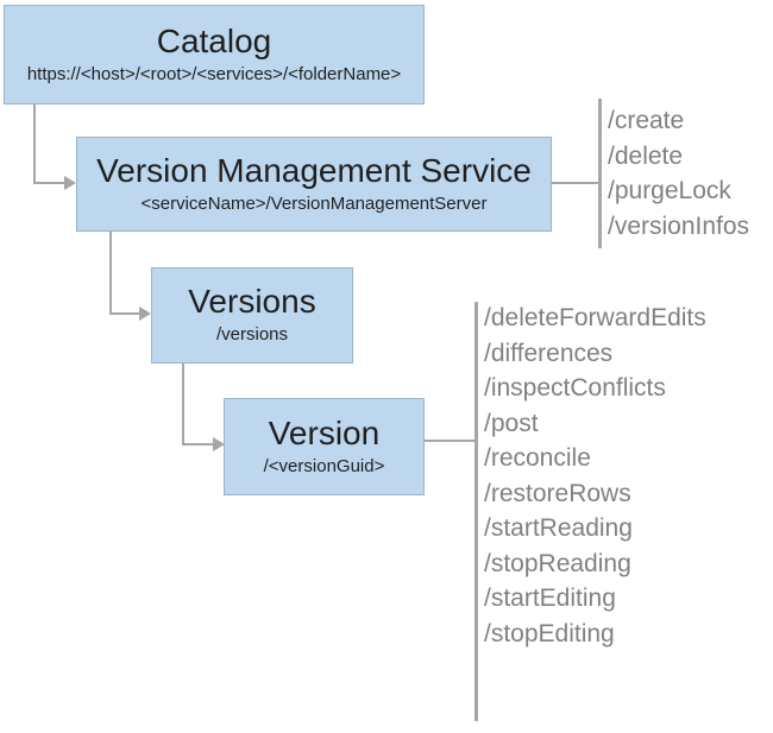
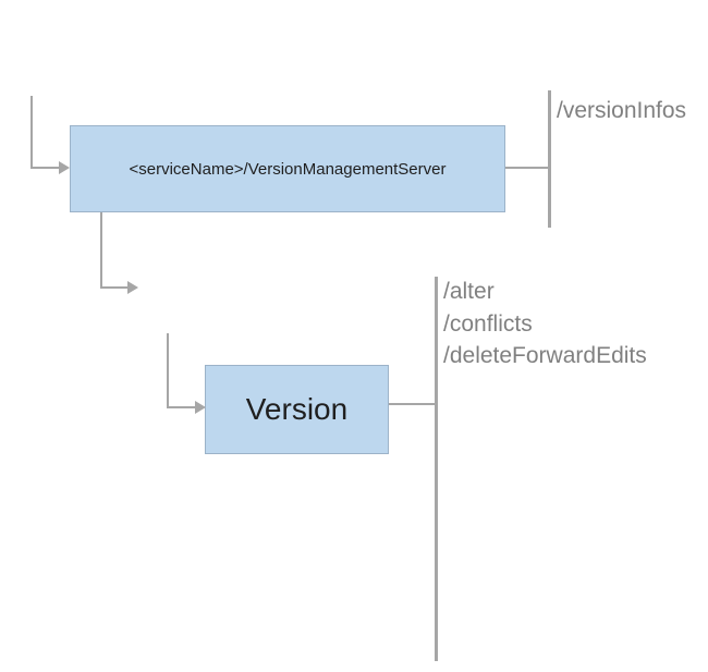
- Catalog
- https://<host>/<root>/<services>/<folderName>
- Version Management Service
  <serviceName>/VersionManagementServer
- Versions
- /versions
  Version
- /<versionGuid>
- /create
- /delete
- /purgeLock
  /versionInfos
+ /alter
+ /conflicts
  /deleteForwardEdits
- /differences
- /inspectConflicts
- /post
- /reconcile
- /restoreRows
- /startReading
- /stopReading
- /startEditing
- /stopEditing
